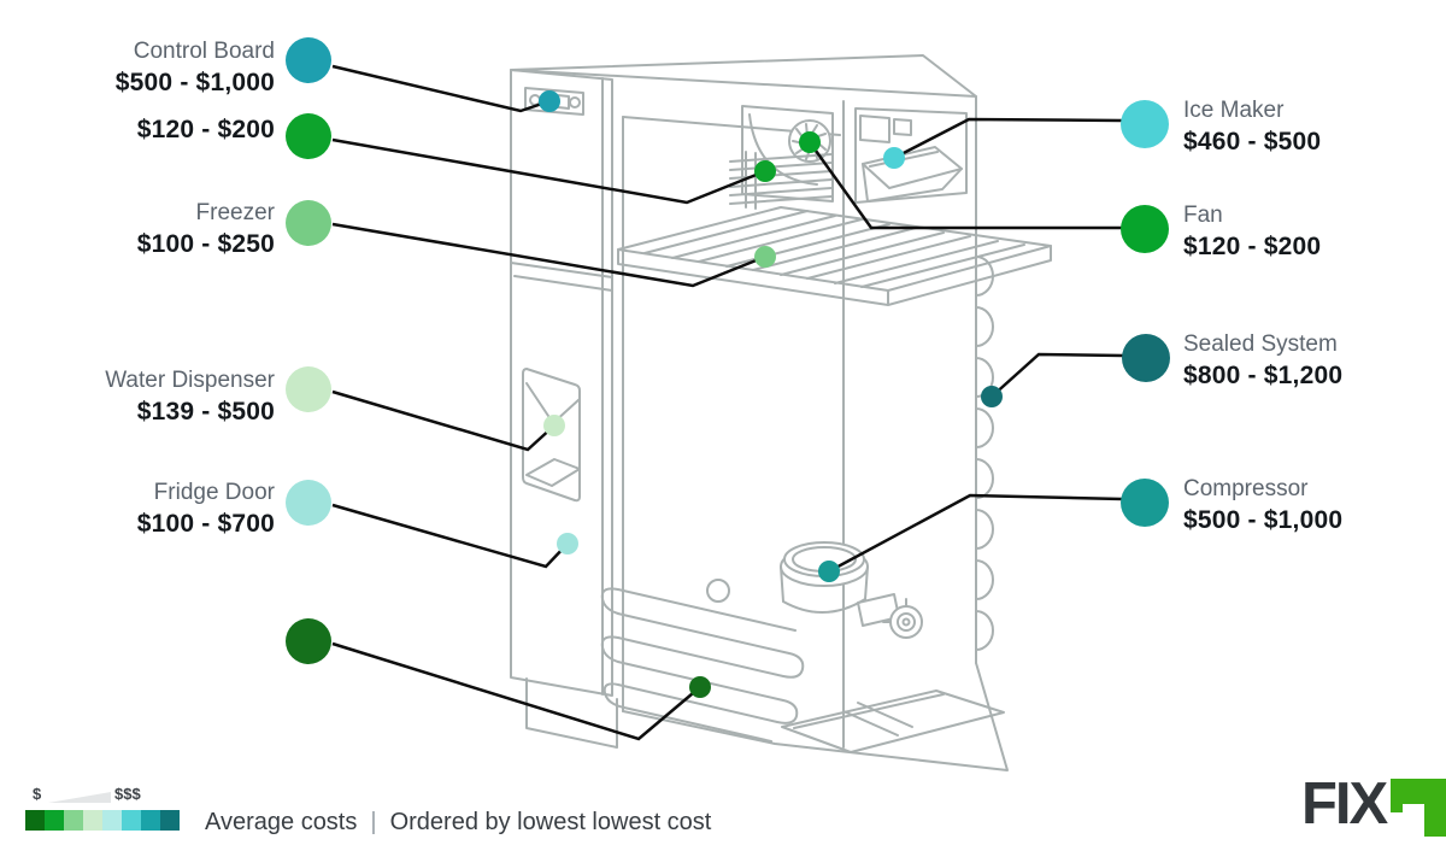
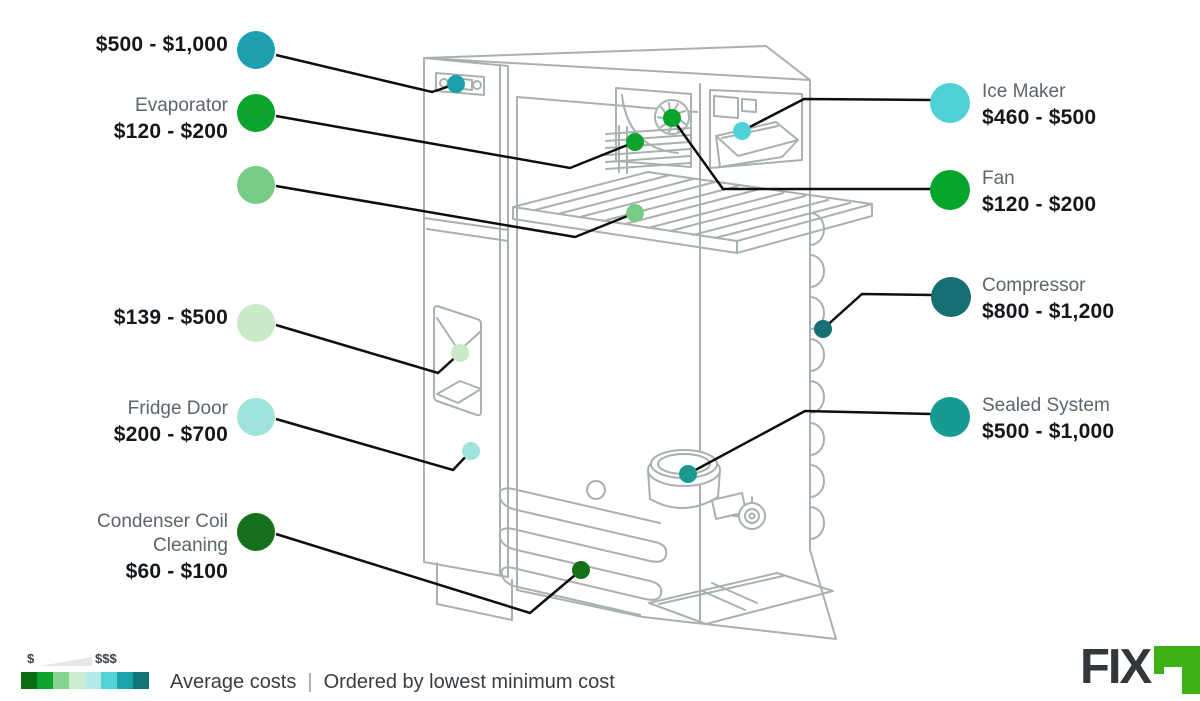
- Control Board
  $500 - $1,000
+ Evaporator
  $120 - $200
- Freezer
- $100 - $250
- Water Dispenser
  $139 - $500
  Fridge Door
- $100 - $700
+ $200 - $700
+ Condenser Coil Cleaning
+ $60 - $100
  Ice Maker
  $460 - $500
  Fan
  $120 - $200
- Sealed System
+ Compressor
  $800 - $1,200
- Compressor
+ Sealed System
  $500 - $1,000
  $
  $$$
- Average costs | Ordered by lowest lowest cost
+ Average costs | Ordered by lowest minimum cost
  FIX
